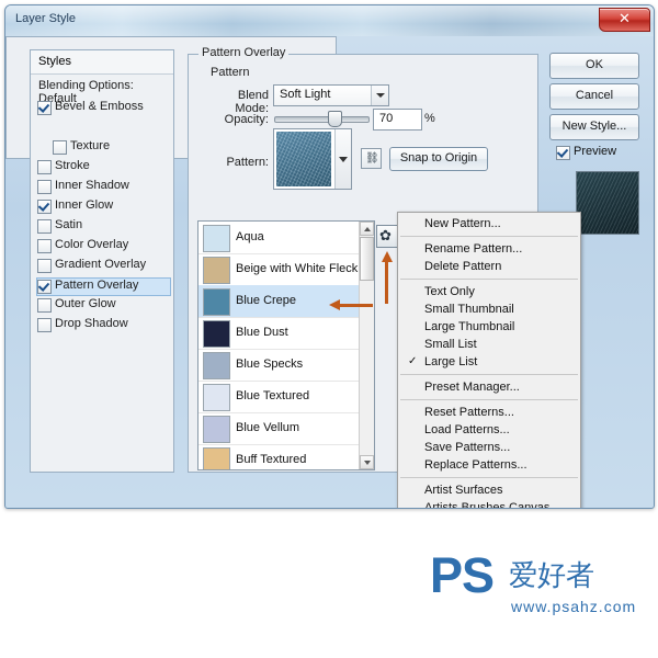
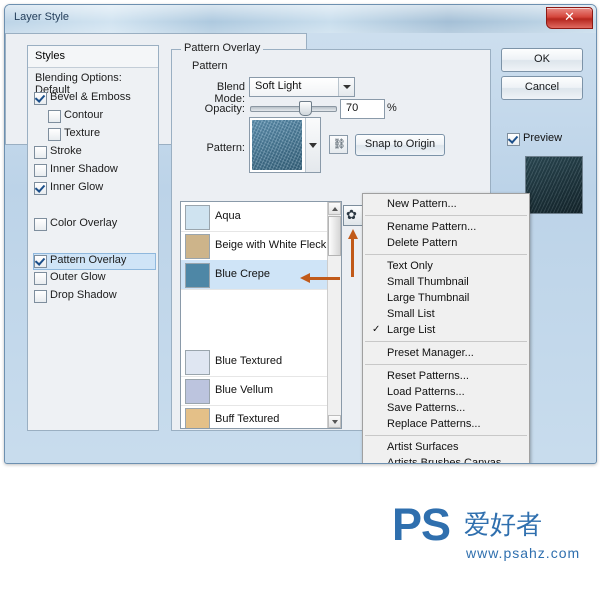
  Layer Style
  ✕
  Styles
  Blending Options: Default
  Bevel & Emboss
+ Contour
  Texture
  Stroke
  Inner Shadow
  Inner Glow
- Satin
  Color Overlay
- Gradient Overlay
  Pattern Overlay
  Outer Glow
  Drop Shadow
  Pattern Overlay
  Pattern
  Blend Mode:
  Soft Light
  Opacity:
  70
  %
  Pattern:
  ⛓
  Snap to Origin
  Aqua
  Beige with White Fleck
  Blue Crepe
- Blue Dust
- Blue Specks
  Blue Textured
  Blue Vellum
  Buff Textured
  ✿
  OK
  Cancel
- New Style...
  Preview
  New Pattern...
  Rename Pattern...
  Delete Pattern
  Text Only
  Small Thumbnail
  Large Thumbnail
  Small List
  ✓
  Large List
  Preset Manager...
  Reset Patterns...
  Load Patterns...
  Save Patterns...
  Replace Patterns...
  Artist Surfaces
  PS
  爱好者
  www.psahz.com
